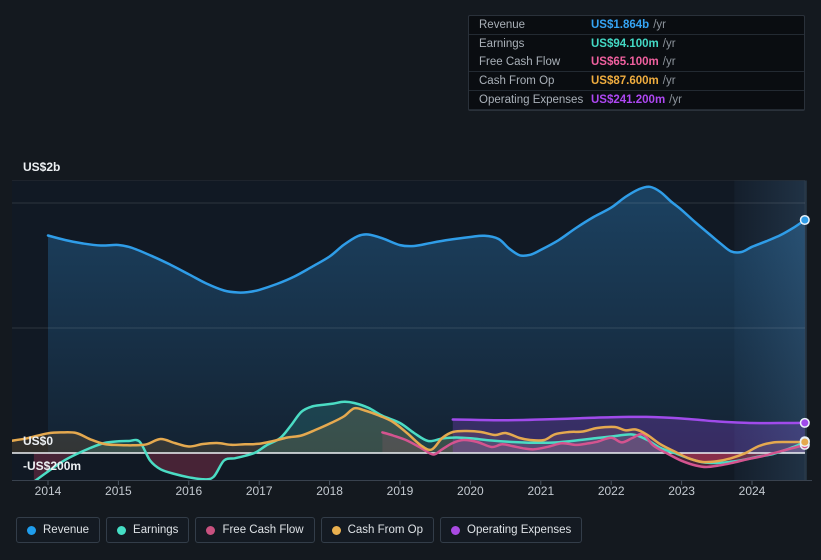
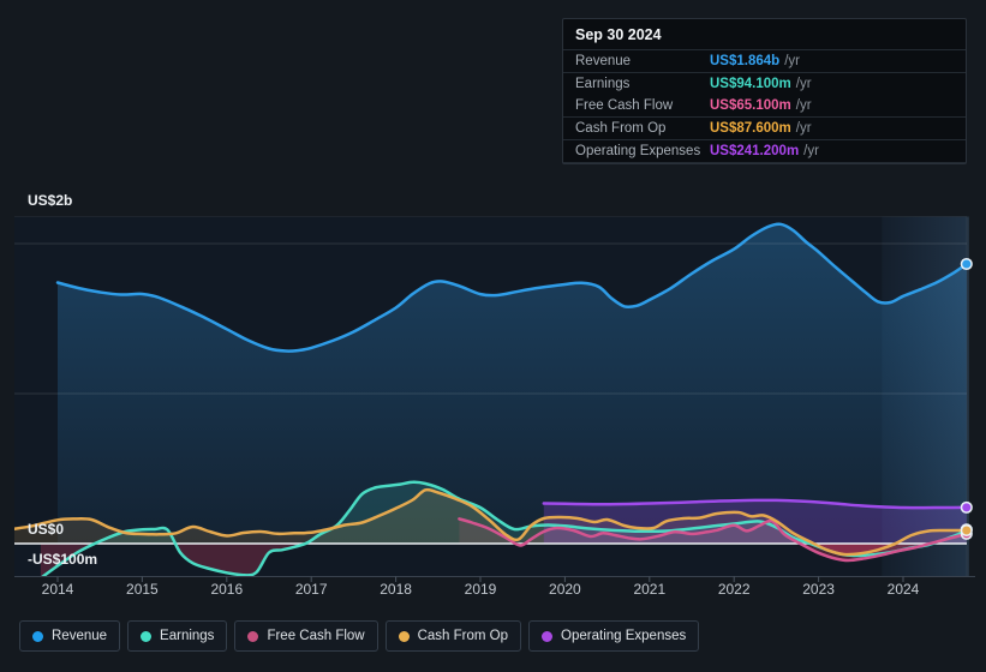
  US$2b
  US$0
- -US$200m
+ -US$100m
  2014
  2015
  2016
  2017
  2018
  2019
  2020
  2021
  2022
  2023
  2024
+ Sep 30 2024
  Revenue
  US$1.864b
  /yr
  Earnings
  US$94.100m
  /yr
  Free Cash Flow
  US$65.100m
  /yr
  Cash From Op
  US$87.600m
  /yr
  Operating Expenses
  US$241.200m
  /yr
  Revenue
  Earnings
  Free Cash Flow
  Cash From Op
  Operating Expenses
